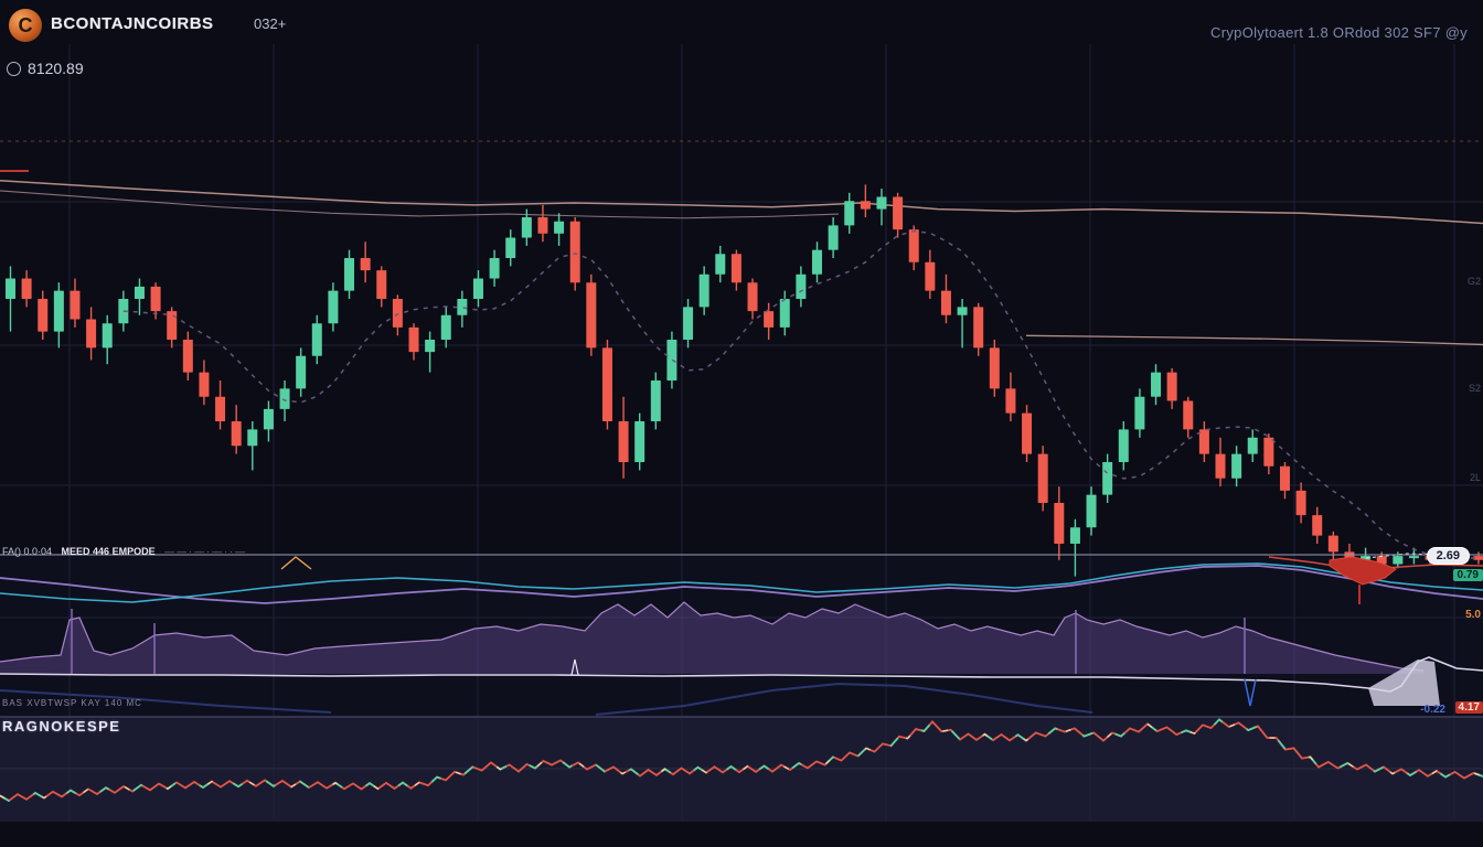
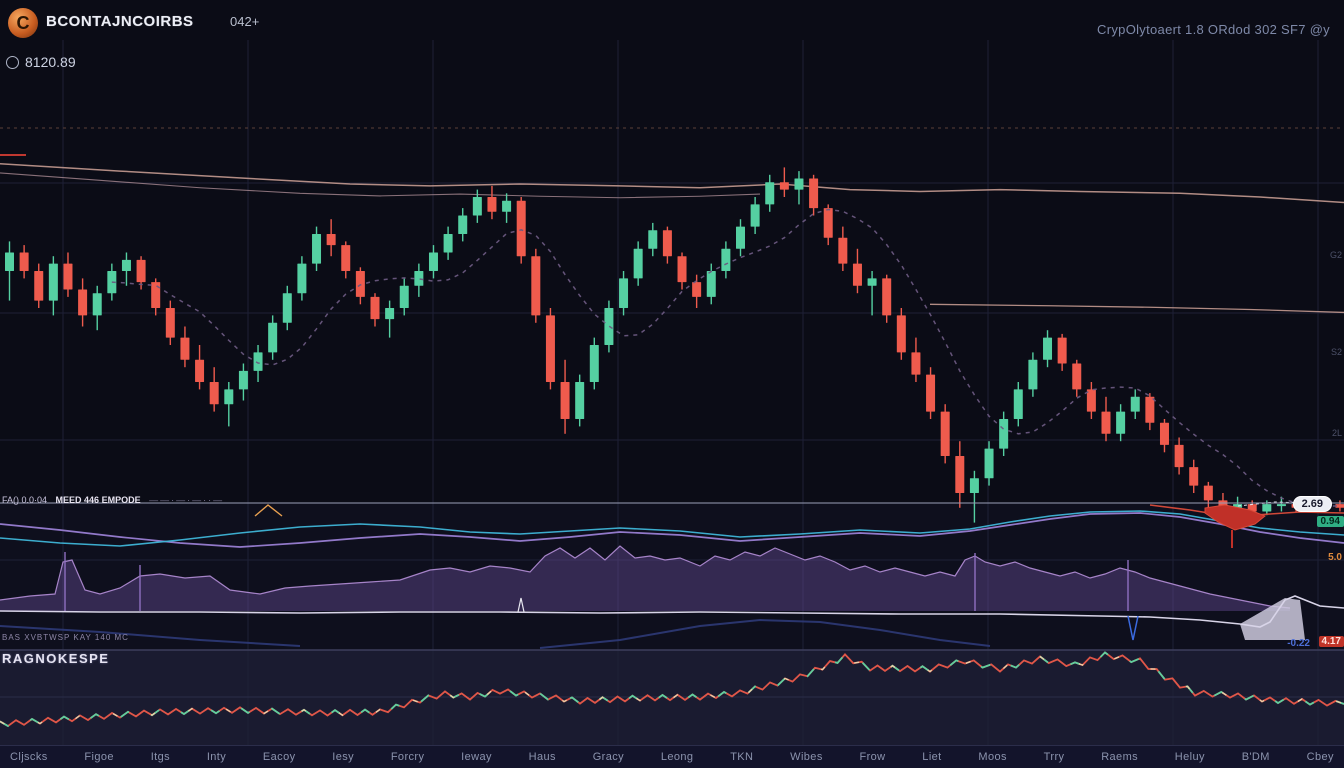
  C
  BCONTAJNCOIRBS
- 032+
+ 042+
  8120.89
  CrypOlytoaert 1.8 ORdod 302 SF7 @y
  FA() 0.0·04 MEED 446 EMPODE ——·—·—··—
  BAS XVBTWSP KAY 140 MC
  RAGNOKESPE
  G2
  S2
  2L
  2.69
- 0.79
+ 0.94
  5.0
  -0.22
  4.17
+ Cljscks
+ Figoe
+ Itgs
+ Inty
+ Eacoy
+ Iesy
+ Forcry
+ Ieway
+ Haus
+ Gracy
+ Leong
+ TKN
+ Wibes
+ Frow
+ Liet
+ Moos
+ Trry
+ Raems
+ Heluy
+ B'DM
+ Cbey
